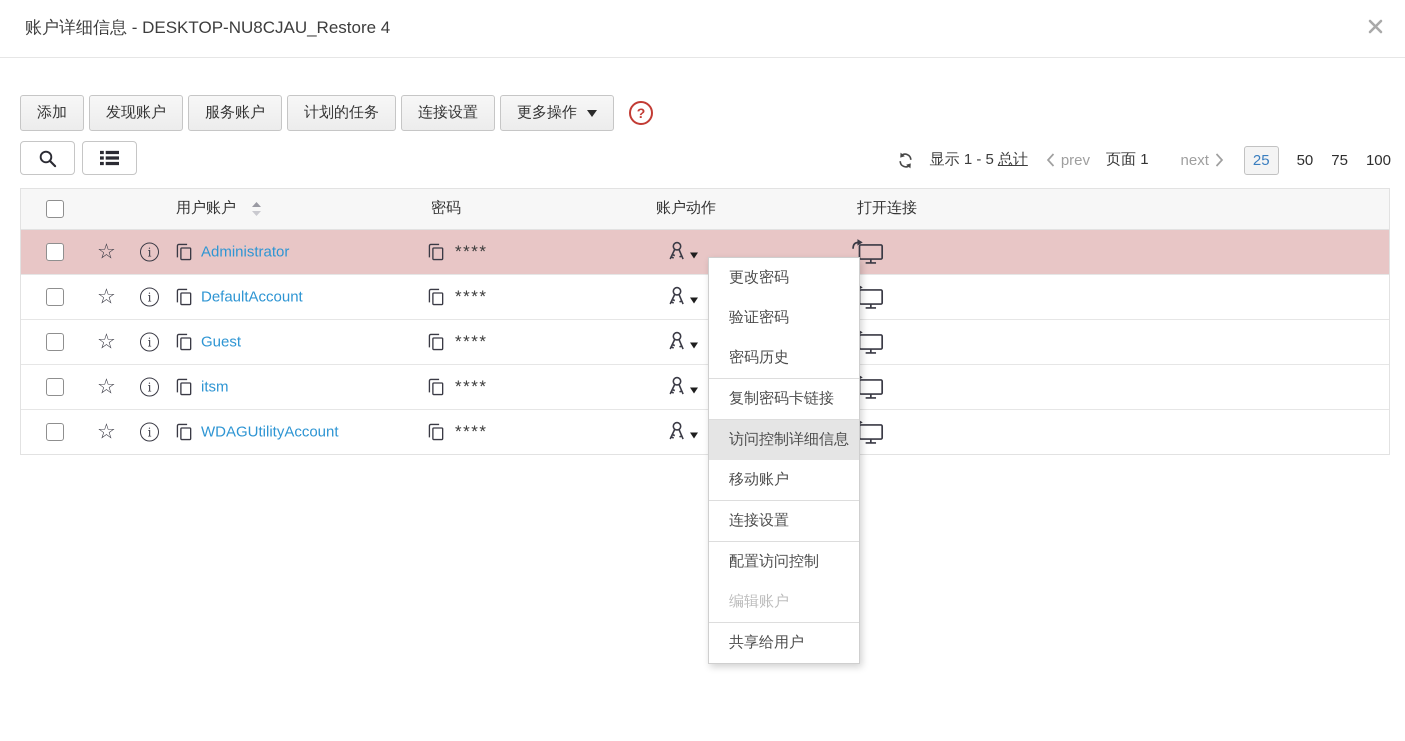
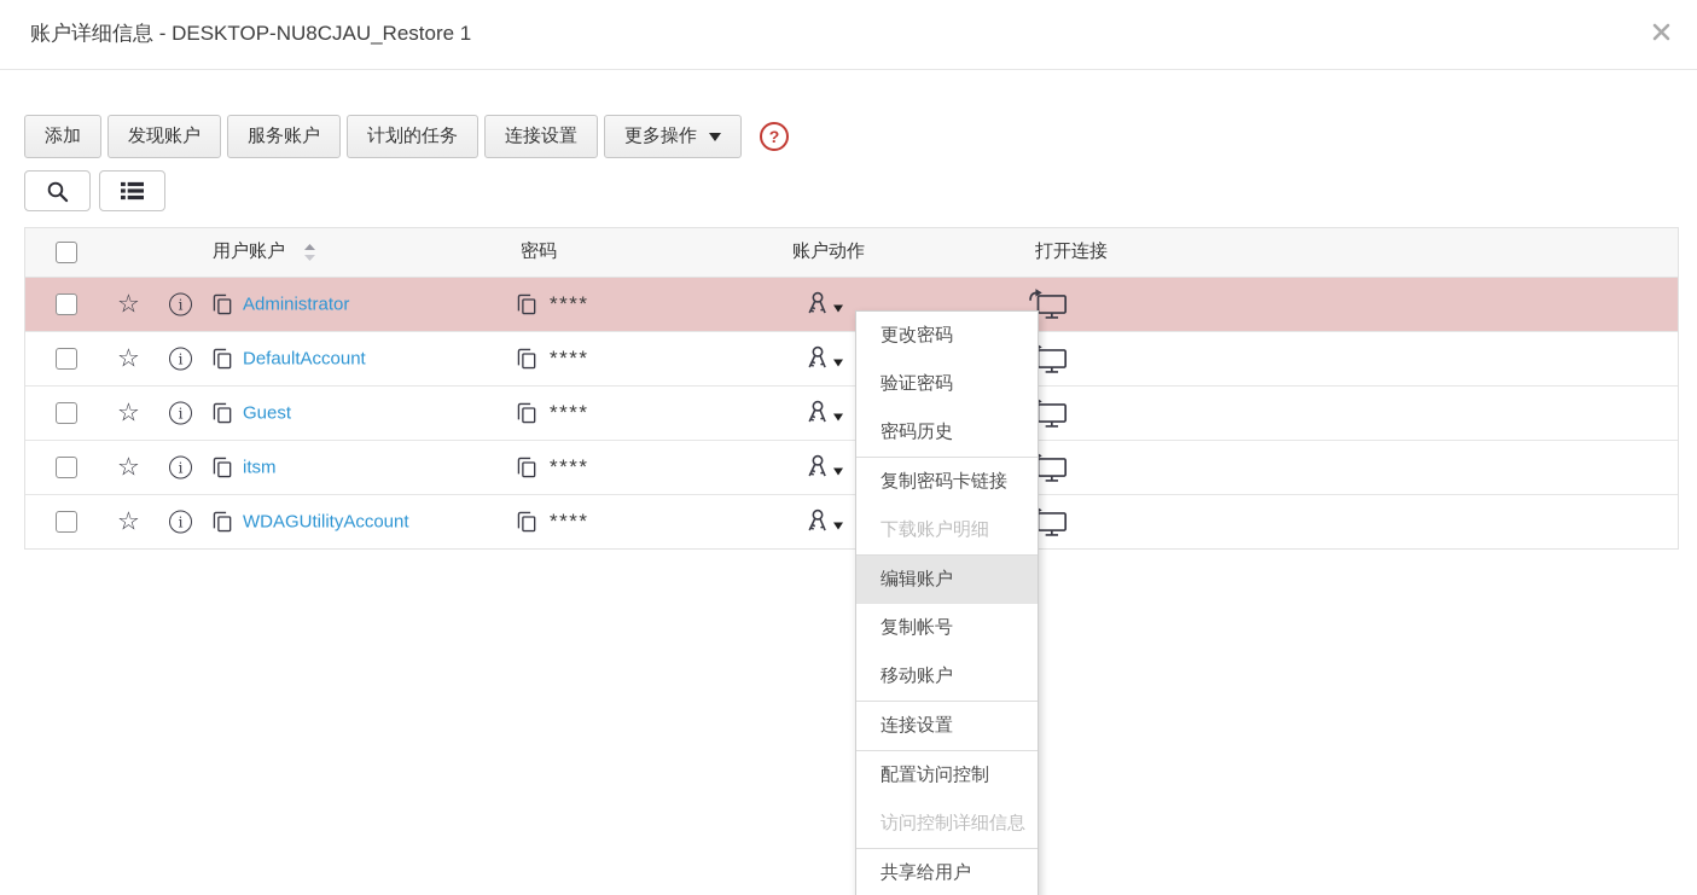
- 账户详细信息 - DESKTOP-NU8CJAU_Restore 4
+ 账户详细信息 - DESKTOP-NU8CJAU_Restore 1
  添加
  发现账户
  服务账户
  计划的任务
  连接设置
  更多操作
  ?
- 显示 1 - 5
- 总计
- prev
- 页面 1
- next
- 25
- 50
- 75
- 100
  用户账户
  密码
  账户动作
  打开连接
  ☆
  i
  Administrator
  ****
  ☆
  i
  DefaultAccount
  ****
  ☆
  i
  Guest
  ****
  ☆
  i
  itsm
  ****
  ☆
  i
  WDAGUtilityAccount
  ****
  更改密码
  验证密码
  密码历史
  复制密码卡链接
+ 下载账户明细
- 访问控制详细信息
+ 编辑账户
+ 复制帐号
  移动账户
  连接设置
  配置访问控制
- 编辑账户
+ 访问控制详细信息
  共享给用户
